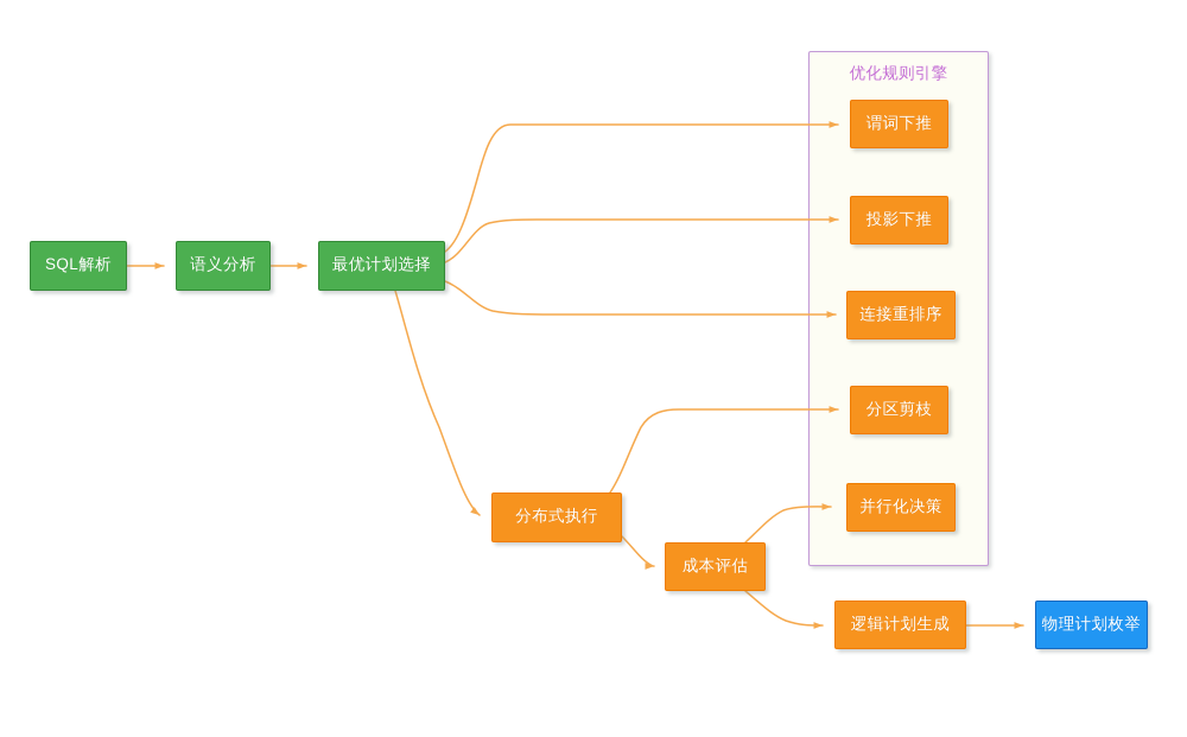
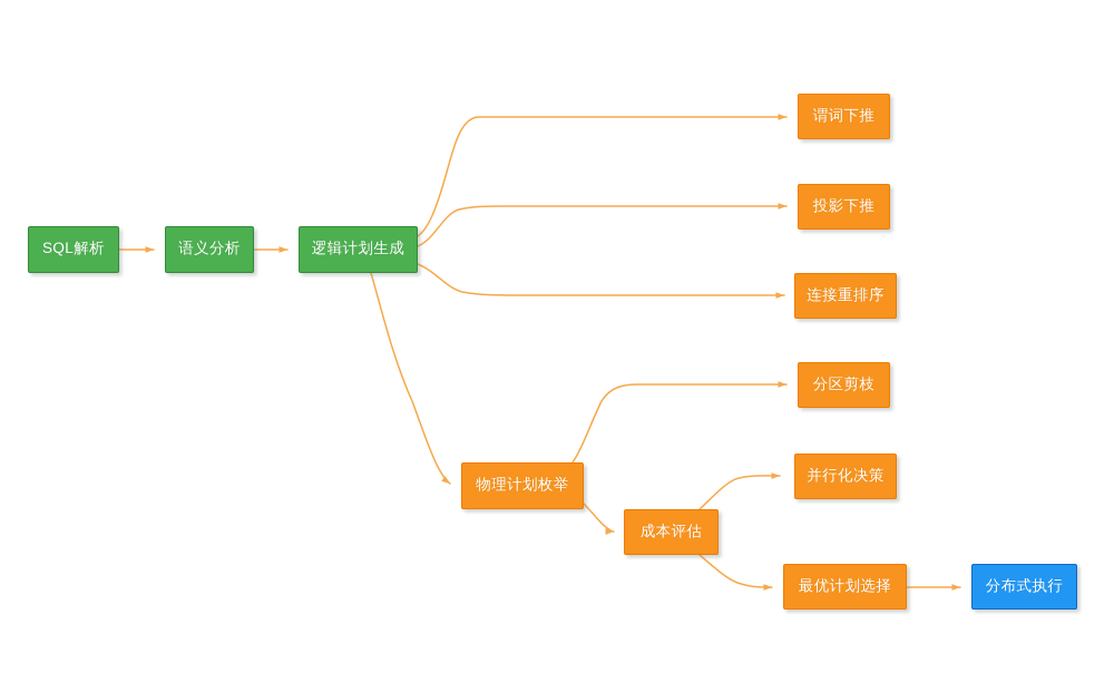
- 优化规则引擎
  SQL解析
  语义分析
- 最优计划选择
+ 逻辑计划生成
  谓词下推
  投影下推
  连接重排序
  分区剪枝
  并行化决策
- 分布式执行
+ 物理计划枚举
  成本评估
- 逻辑计划生成
+ 最优计划选择
- 物理计划枚举
+ 分布式执行
